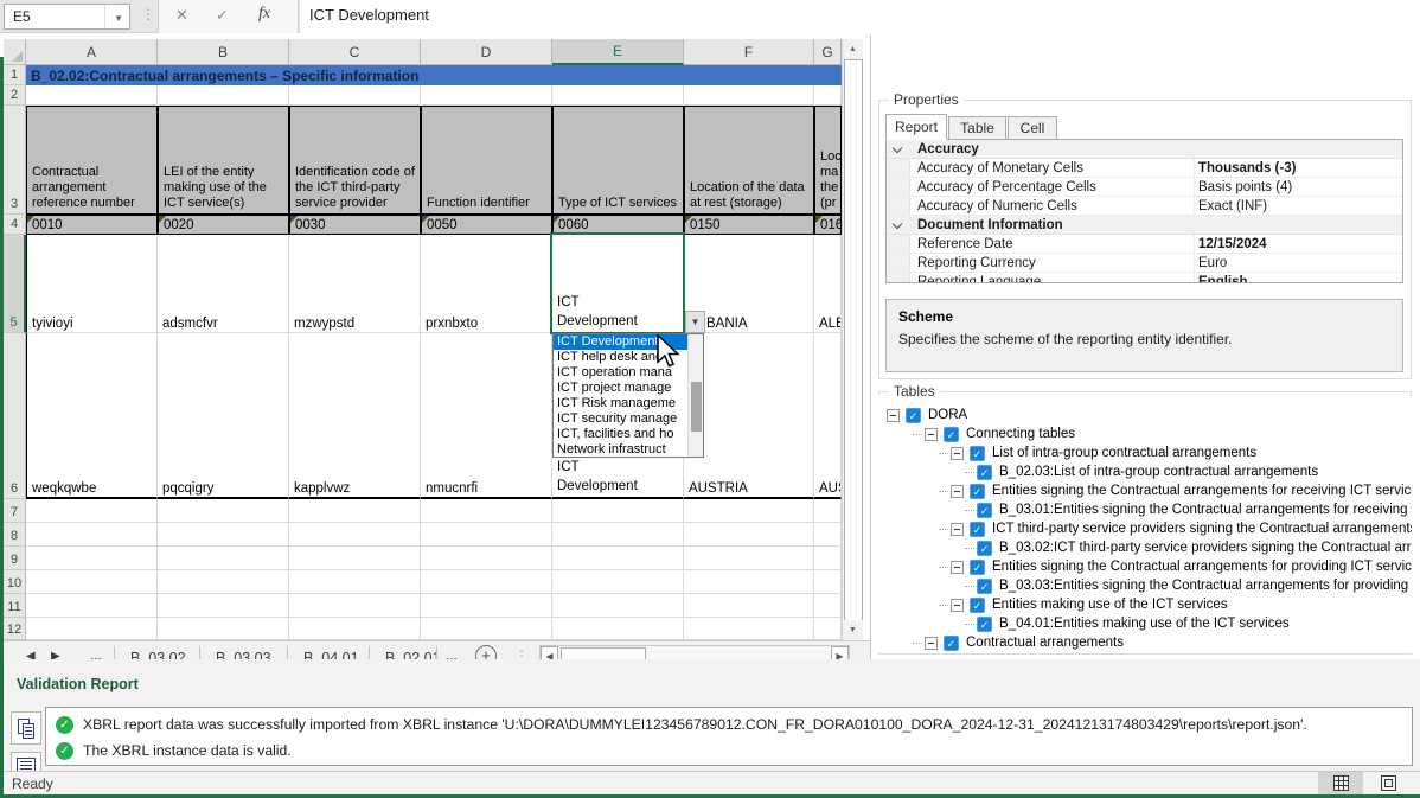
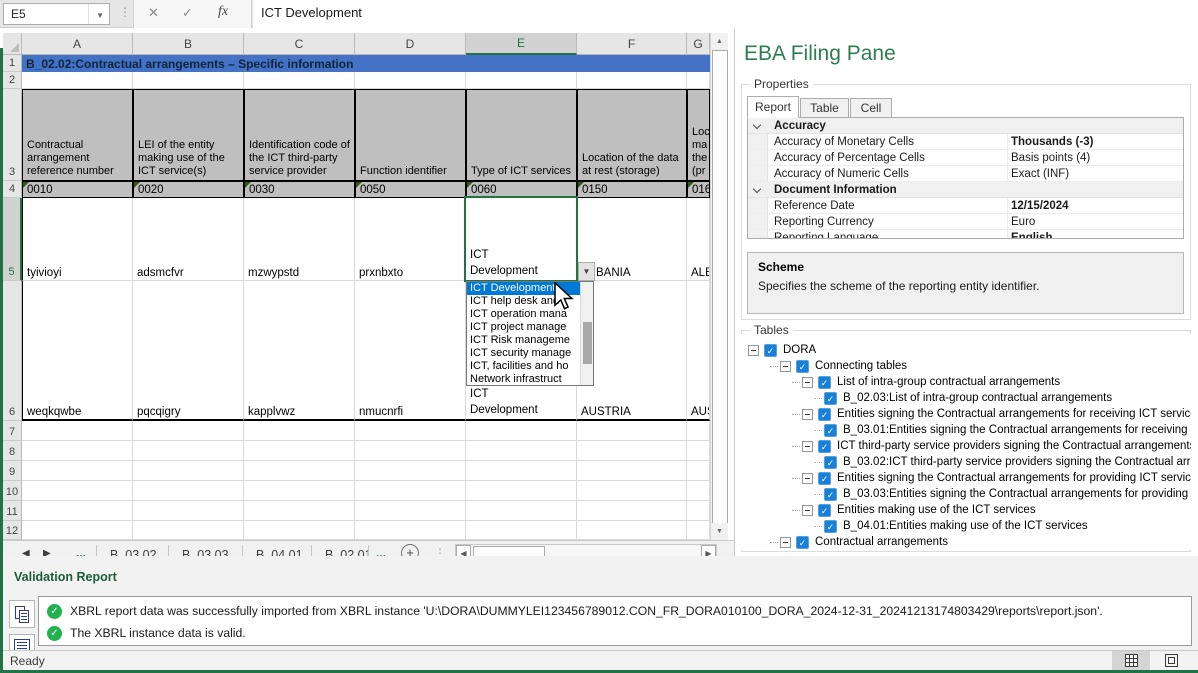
  E5
  ▼
  ⋮
  ✕
  ✓
  fx
  ICT Development
  A
  B
  C
  D
  E
  F
  G
  1
  2
  3
  4
  5
  6
  7
  8
  9
  10
  11
  12
  B_02.02:Contractual arrangements – Specific information
  Contractual arrangement reference number
  LEI of the entity making use of the ICT service(s)
  Identification code of the ICT third-party service provider
  Function identifier
  Type of ICT services
  Location of the data at rest (storage)
  Loc
  ma
  the
  (pr
  0010
  0020
  0030
  0050
  0060
  0150
  016
  tyivioyi
  adsmcfvr
  mzwypstd
  prxnbxto
  ICT Development
  BANIA
  ALB
  weqkqwbe
  pqcqigry
  kapplvwz
  nmucnrfi
  ICT Development
  AUSTRIA
  ▼
  ICT Development
  ICT help desk an
  ICT operation mana
  ICT project manage
  ICT Risk manageme
  ICT security manage
  ICT, facilities and ho
  Network infrastruct
  ◀
  ▶
  ...
  ...
  B_03.02
  B_03.03
  B_04.01
  B_02.0
  +
  ⋮
  ◀
  ▶
+ EBA Filing Pane
  Properties
  Accuracy
  Accuracy of Monetary Cells
  Thousands (-3)
  Accuracy of Percentage Cells
  Basis points (4)
  Accuracy of Numeric Cells
  Exact (INF)
  Document Information
  Reference Date
  12/15/2024
  Reporting Currency
  Euro
  Scheme
  Specifies the scheme of the reporting entity identifier.
  Tables
  ✓
  DORA
  ✓
  Connecting tables
  ✓
  List of intra-group contractual arrangements
  ✓
  B_02.03:List of intra-group contractual arrangements
  ✓
  Entities signing the Contractual arrangements for receiving ICT servic
  ✓
  B_03.01:Entities signing the Contractual arrangements for receiving
  ✓
  ICT third-party service providers signing the Contractual arrangement
  ✓
  B_03.02:ICT third-party service providers signing the Contractual arr
  ✓
  Entities signing the Contractual arrangements for providing ICT servic
  ✓
  B_03.03:Entities signing the Contractual arrangements for providing
  ✓
  Entities making use of the ICT services
  ✓
  B_04.01:Entities making use of the ICT services
  ✓
  Contractual arrangements
  Validation Report
  ✓
  XBRL report data was successfully imported from XBRL instance 'U:\DORA\DUMMYLEI123456789012.CON_FR_DORA010100_DORA_2024-12-31_20241213174803429\reports\report.json'.
  ✓
  The XBRL instance data is valid.
  Ready
  Report
  Table
  Cell
